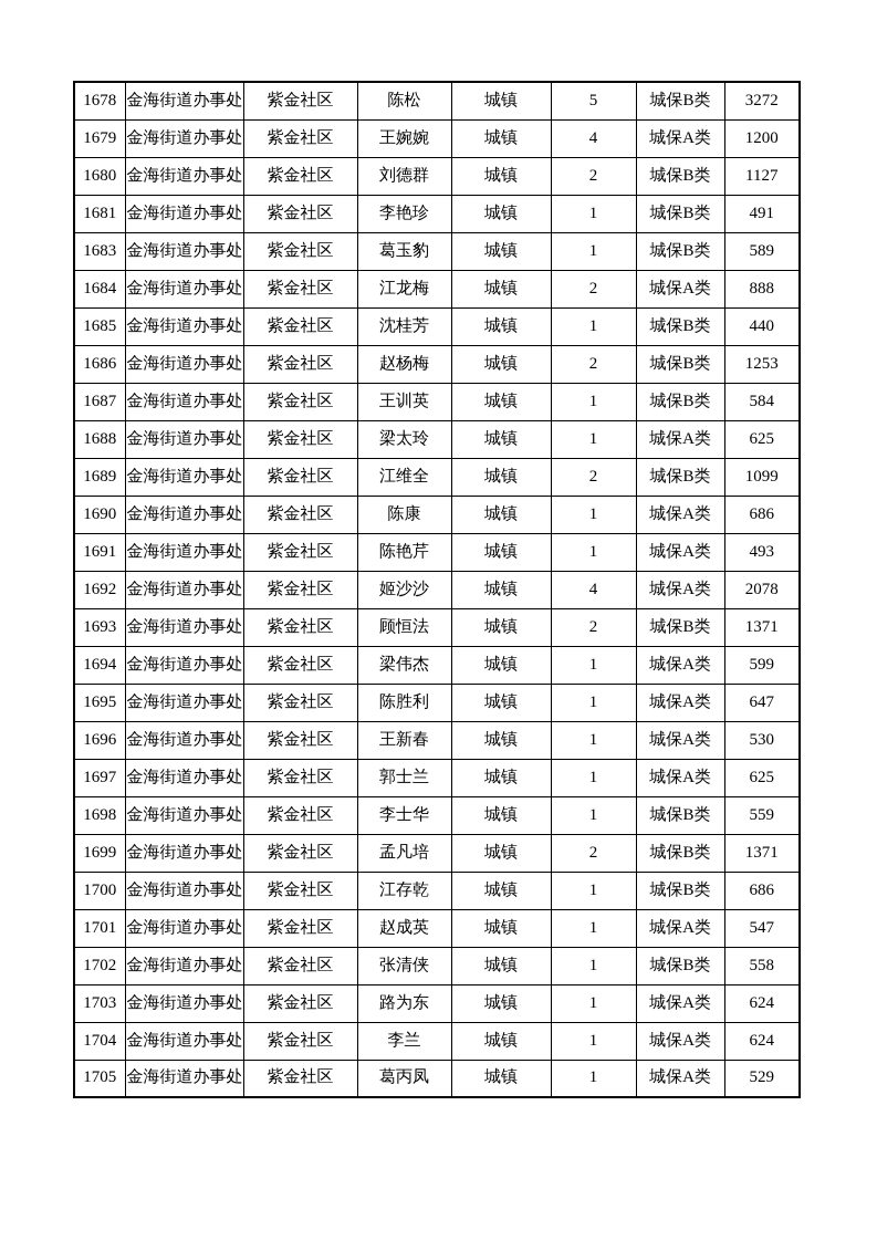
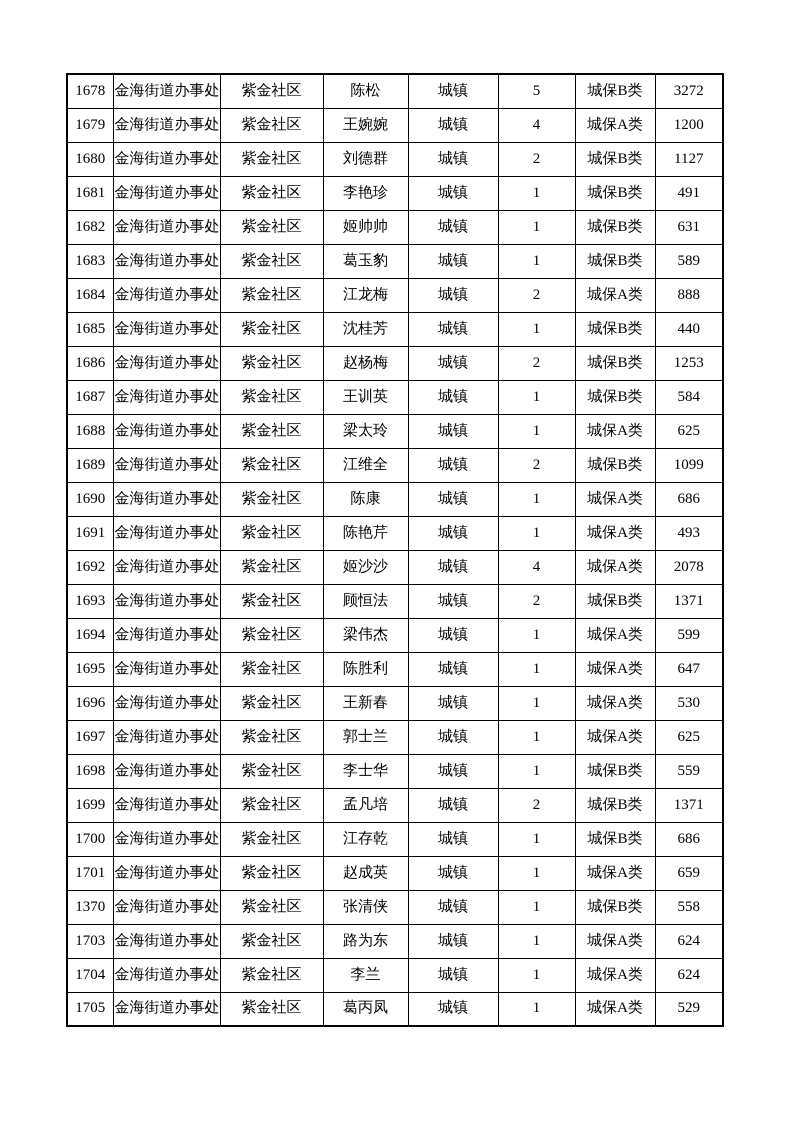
  1678	金海街道办事处	紫金社区	陈松	城镇	5	城保B类	3272
  1679	金海街道办事处	紫金社区	王婉婉	城镇	4	城保A类	1200
  1680	金海街道办事处	紫金社区	刘德群	城镇	2	城保B类	1127
  1681	金海街道办事处	紫金社区	李艳珍	城镇	1	城保B类	491
+ 1682	金海街道办事处	紫金社区	姬帅帅	城镇	1	城保B类	631
  1683	金海街道办事处	紫金社区	葛玉豹	城镇	1	城保B类	589
  1684	金海街道办事处	紫金社区	江龙梅	城镇	2	城保A类	888
  1685	金海街道办事处	紫金社区	沈桂芳	城镇	1	城保B类	440
  1686	金海街道办事处	紫金社区	赵杨梅	城镇	2	城保B类	1253
  1687	金海街道办事处	紫金社区	王训英	城镇	1	城保B类	584
  1688	金海街道办事处	紫金社区	梁太玲	城镇	1	城保A类	625
  1689	金海街道办事处	紫金社区	江维全	城镇	2	城保B类	1099
  1690	金海街道办事处	紫金社区	陈康	城镇	1	城保A类	686
  1691	金海街道办事处	紫金社区	陈艳芹	城镇	1	城保A类	493
  1692	金海街道办事处	紫金社区	姬沙沙	城镇	4	城保A类	2078
  1693	金海街道办事处	紫金社区	顾恒法	城镇	2	城保B类	1371
  1694	金海街道办事处	紫金社区	梁伟杰	城镇	1	城保A类	599
  1695	金海街道办事处	紫金社区	陈胜利	城镇	1	城保A类	647
  1696	金海街道办事处	紫金社区	王新春	城镇	1	城保A类	530
  1697	金海街道办事处	紫金社区	郭士兰	城镇	1	城保A类	625
  1698	金海街道办事处	紫金社区	李士华	城镇	1	城保B类	559
  1699	金海街道办事处	紫金社区	孟凡培	城镇	2	城保B类	1371
  1700	金海街道办事处	紫金社区	江存乾	城镇	1	城保B类	686
- 1701	金海街道办事处	紫金社区	赵成英	城镇	1	城保A类	547
+ 1701	金海街道办事处	紫金社区	赵成英	城镇	1	城保A类	659
- 1702	金海街道办事处	紫金社区	张清侠	城镇	1	城保B类	558
+ 1370	金海街道办事处	紫金社区	张清侠	城镇	1	城保B类	558
  1703	金海街道办事处	紫金社区	路为东	城镇	1	城保A类	624
  1704	金海街道办事处	紫金社区	李兰	城镇	1	城保A类	624
  1705	金海街道办事处	紫金社区	葛丙凤	城镇	1	城保A类	529
